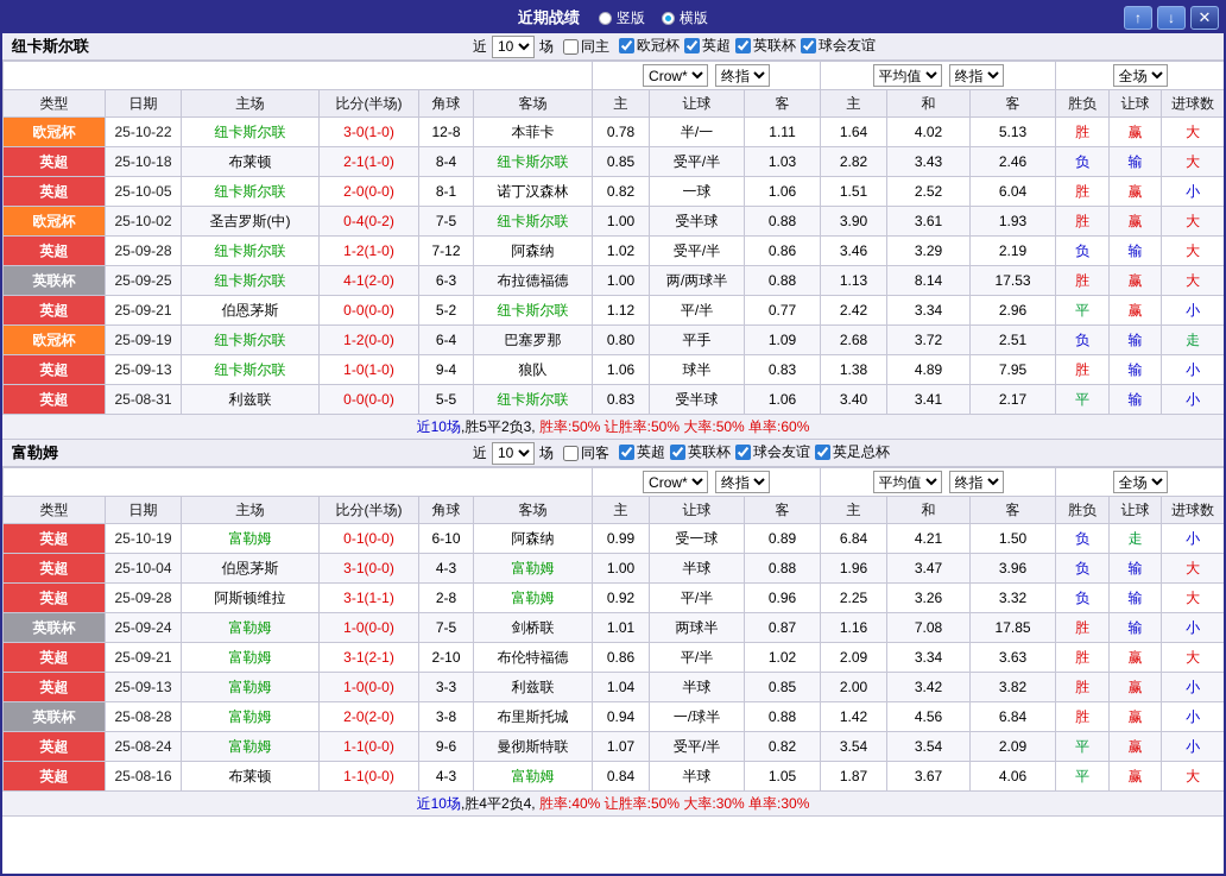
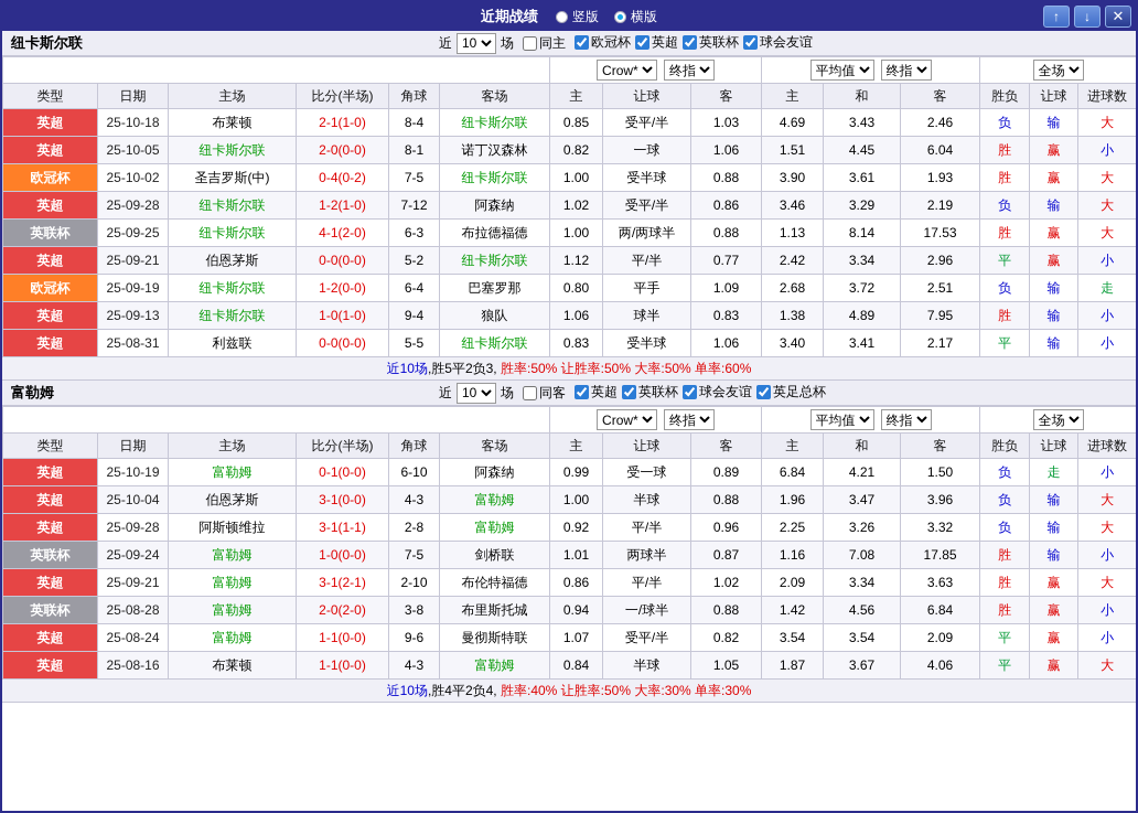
  近期战绩
  竖版
  横版
  ↑
  ↓
  ✕
  纽卡斯尔联
  近
  10
  场
  同主
  欧冠杯
  英超
  英联杯
  球会友谊
  	Crow* 终指	平均值 终指	全场
  类型	日期	主场	比分(半场)	角球	客场	主	让球	客	主	和	客	胜负	让球	进球数
- 欧冠杯	25-10-22	纽卡斯尔联	3-0(1-0)	12-8	本菲卡	0.78	半/一	1.11	1.64	4.02	5.13	胜	赢	大
- 英超	25-10-18	布莱顿	2-1(1-0)	8-4	纽卡斯尔联	0.85	受平/半	1.03	2.82	3.43	2.46	负	输	大
+ 英超	25-10-18	布莱顿	2-1(1-0)	8-4	纽卡斯尔联	0.85	受平/半	1.03	4.69	3.43	2.46	负	输	大
- 英超	25-10-05	纽卡斯尔联	2-0(0-0)	8-1	诺丁汉森林	0.82	一球	1.06	1.51	2.52	6.04	胜	赢	小
+ 英超	25-10-05	纽卡斯尔联	2-0(0-0)	8-1	诺丁汉森林	0.82	一球	1.06	1.51	4.45	6.04	胜	赢	小
  欧冠杯	25-10-02	圣吉罗斯(中)	0-4(0-2)	7-5	纽卡斯尔联	1.00	受半球	0.88	3.90	3.61	1.93	胜	赢	大
  英超	25-09-28	纽卡斯尔联	1-2(1-0)	7-12	阿森纳	1.02	受平/半	0.86	3.46	3.29	2.19	负	输	大
  英联杯	25-09-25	纽卡斯尔联	4-1(2-0)	6-3	布拉德福德	1.00	两/两球半	0.88	1.13	8.14	17.53	胜	赢	大
  英超	25-09-21	伯恩茅斯	0-0(0-0)	5-2	纽卡斯尔联	1.12	平/半	0.77	2.42	3.34	2.96	平	赢	小
  欧冠杯	25-09-19	纽卡斯尔联	1-2(0-0)	6-4	巴塞罗那	0.80	平手	1.09	2.68	3.72	2.51	负	输	走
  英超	25-09-13	纽卡斯尔联	1-0(1-0)	9-4	狼队	1.06	球半	0.83	1.38	4.89	7.95	胜	输	小
  英超	25-08-31	利兹联	0-0(0-0)	5-5	纽卡斯尔联	0.83	受半球	1.06	3.40	3.41	2.17	平	输	小
  近10场
  ,胜5平2负3,
  胜率:50%
  让胜率:50%
  大率:50%
  单率:60%
  富勒姆
  近
  10
  场
  同客
  英超
  英联杯
  球会友谊
  英足总杯
  	Crow* 终指	平均值 终指	全场
  类型	日期	主场	比分(半场)	角球	客场	主	让球	客	主	和	客	胜负	让球	进球数
  英超	25-10-19	富勒姆	0-1(0-0)	6-10	阿森纳	0.99	受一球	0.89	6.84	4.21	1.50	负	走	小
  英超	25-10-04	伯恩茅斯	3-1(0-0)	4-3	富勒姆	1.00	半球	0.88	1.96	3.47	3.96	负	输	大
  英超	25-09-28	阿斯顿维拉	3-1(1-1)	2-8	富勒姆	0.92	平/半	0.96	2.25	3.26	3.32	负	输	大
  英联杯	25-09-24	富勒姆	1-0(0-0)	7-5	剑桥联	1.01	两球半	0.87	1.16	7.08	17.85	胜	输	小
  英超	25-09-21	富勒姆	3-1(2-1)	2-10	布伦特福德	0.86	平/半	1.02	2.09	3.34	3.63	胜	赢	大
- 英超	25-09-13	富勒姆	1-0(0-0)	3-3	利兹联	1.04	半球	0.85	2.00	3.42	3.82	胜	赢	小
  英联杯	25-08-28	富勒姆	2-0(2-0)	3-8	布里斯托城	0.94	一/球半	0.88	1.42	4.56	6.84	胜	赢	小
  英超	25-08-24	富勒姆	1-1(0-0)	9-6	曼彻斯特联	1.07	受平/半	0.82	3.54	3.54	2.09	平	赢	小
  英超	25-08-16	布莱顿	1-1(0-0)	4-3	富勒姆	0.84	半球	1.05	1.87	3.67	4.06	平	赢	大
  近10场
  ,胜4平2负4,
  胜率:40%
  让胜率:50%
  大率:30%
  单率:30%
